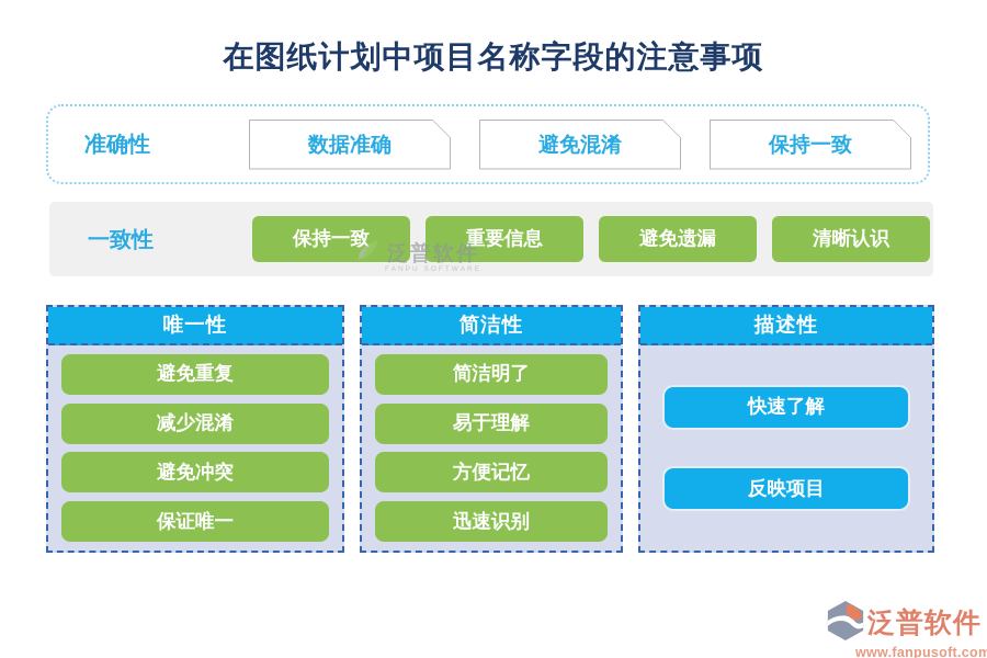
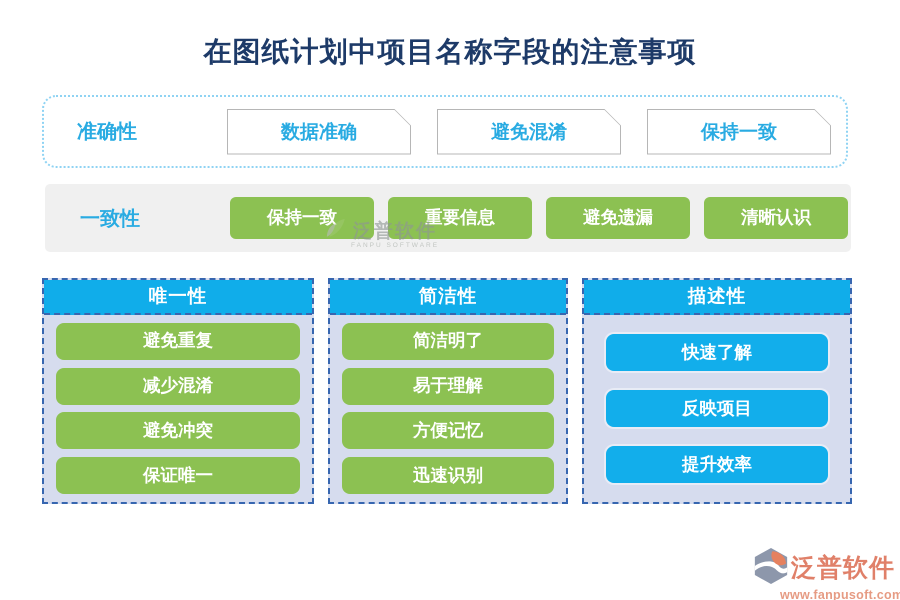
  在图纸计划中项目名称字段的注意事项
  准确性
  数据准确
  避免混淆
  保持一致
  一致性
  保持一致
  重要信息
  避免遗漏
  清晰认识
  泛普软件
  唯一性
  避免重复
  减少混淆
  避免冲突
  保证唯一
  简洁性
  简洁明了
  易于理解
  方便记忆
  迅速识别
  描述性
  快速了解
  反映项目
+ 提升效率
  泛普软件
  www.fanpusoft.com
